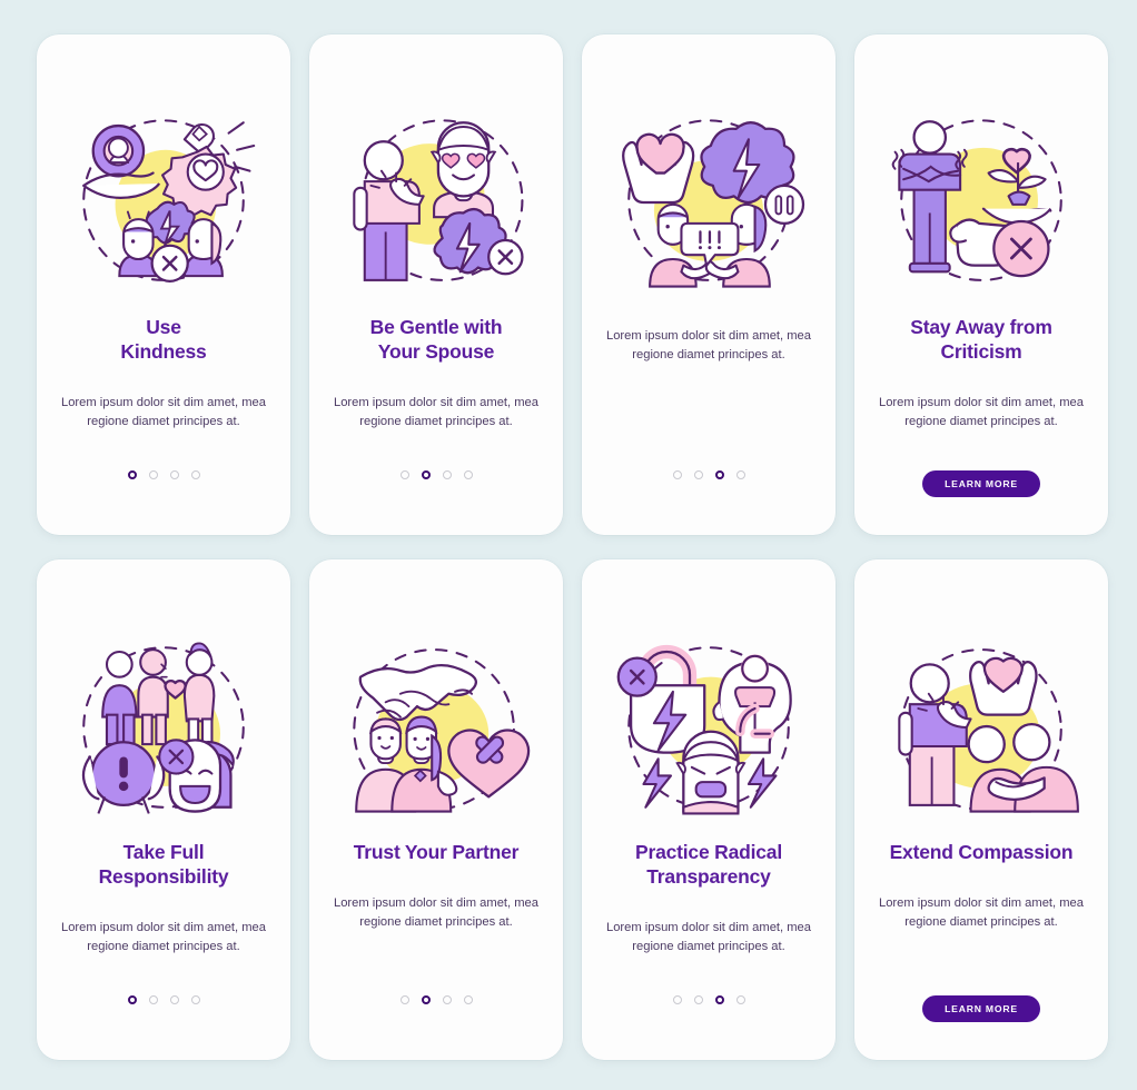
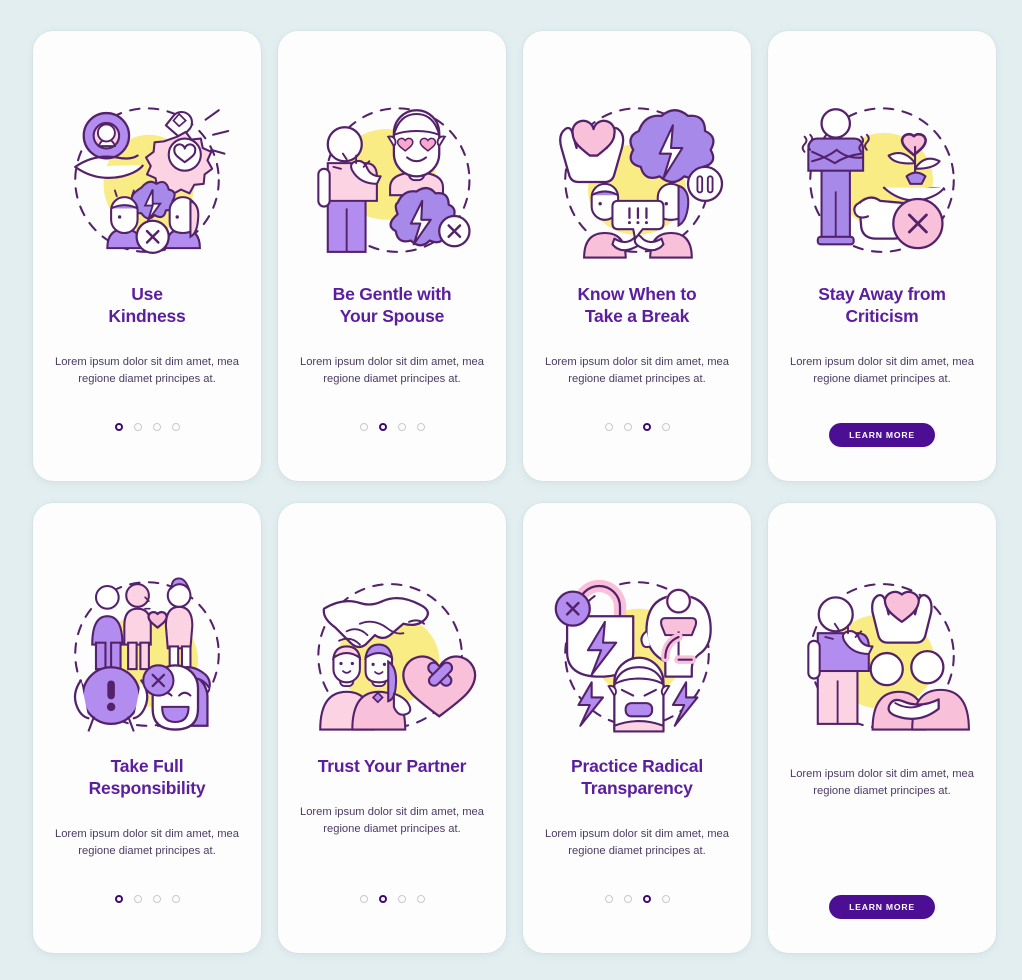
  Use
  Kindness
  Lorem ipsum dolor sit dim amet, mea regione diamet principes at.
  Be Gentle with
  Your Spouse
  Lorem ipsum dolor sit dim amet, mea regione diamet principes at.
+ Know When to
+ Take a Break
  Lorem ipsum dolor sit dim amet, mea regione diamet principes at.
  Stay Away from
  Criticism
  Lorem ipsum dolor sit dim amet, mea regione diamet principes at.
  LEARN MORE
  Take Full
  Responsibility
  Lorem ipsum dolor sit dim amet, mea regione diamet principes at.
  Trust Your Partner
  Lorem ipsum dolor sit dim amet, mea regione diamet principes at.
  Practice Radical
  Transparency
  Lorem ipsum dolor sit dim amet, mea regione diamet principes at.
- Extend Compassion
  Lorem ipsum dolor sit dim amet, mea regione diamet principes at.
  LEARN MORE
